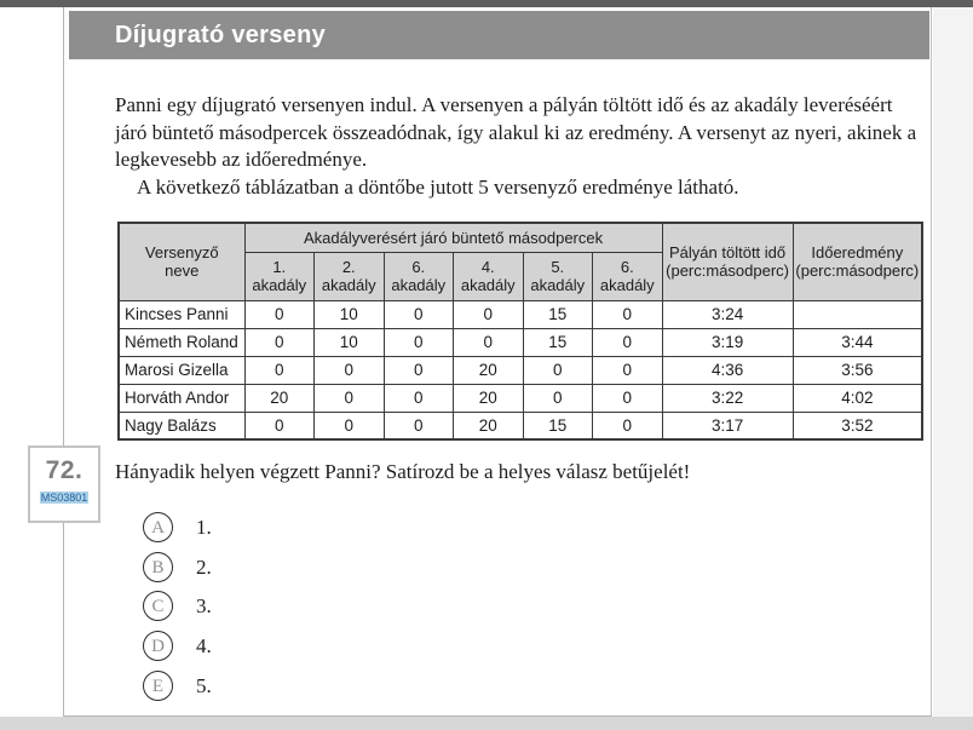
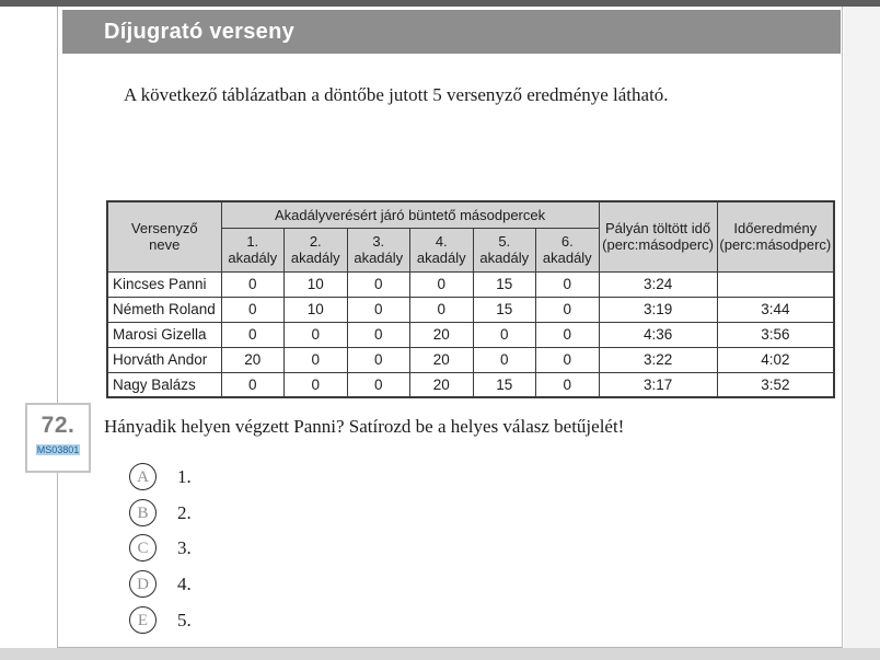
  Díjugrató verseny
- Panni egy díjugrató versenyen indul. A versenyen a pályán töltött idő és az akadály leveréséért járó büntető másodpercek összeadódnak, így alakul ki az eredmény. A versenyt az nyeri, akinek a legkevesebb az időeredménye.
  A következő táblázatban a döntőbe jutott 5 versenyző eredménye látható.
  Versenyző neve	Akadályverésért járó büntető másodpercek	Pályán töltött idő (perc:másodperc)	Időeredmény (perc:másodperc)
- 1. akadály	2. akadály	6. akadály	4. akadály	5. akadály	6. akadály
+ 1. akadály	2. akadály	3. akadály	4. akadály	5. akadály	6. akadály
  Kincses Panni	0	10	0	0	15	0	3:24
  Németh Roland	0	10	0	0	15	0	3:19	3:44
  Marosi Gizella	0	0	0	20	0	0	4:36	3:56
  Horváth Andor	20	0	0	20	0	0	3:22	4:02
  Nagy Balázs	0	0	0	20	15	0	3:17	3:52
  72.
  MS03801
  Hányadik helyen végzett Panni? Satírozd be a helyes válasz betűjelét!
  A
  1.
  B
  2.
  C
  3.
  D
  4.
  E
  5.
